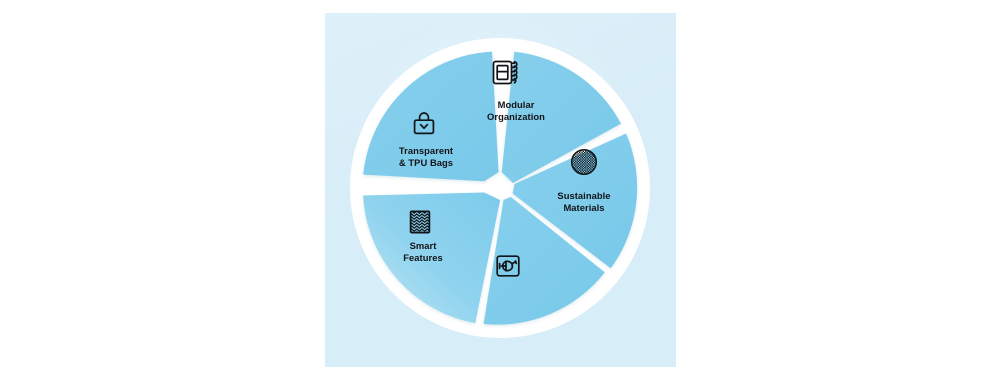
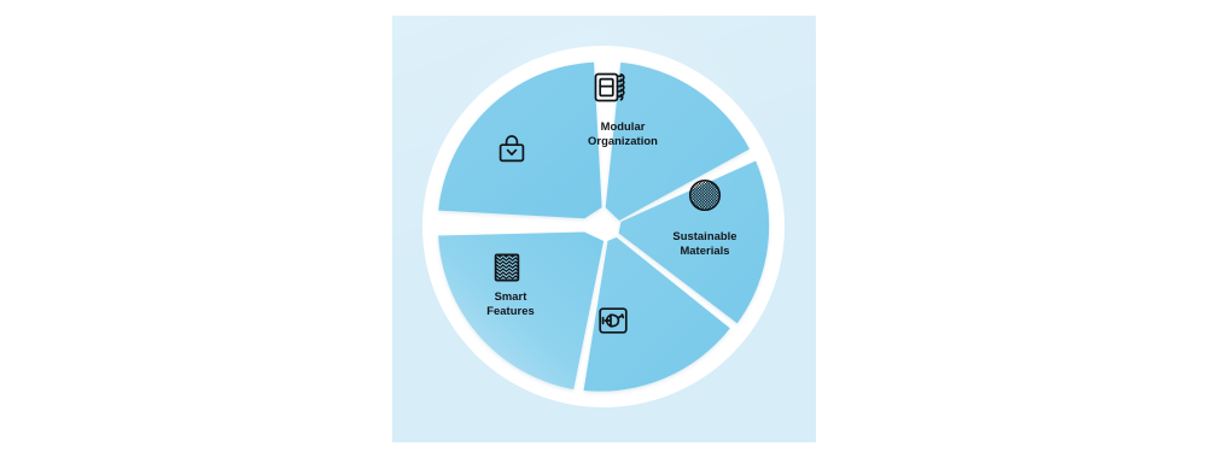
  Modular
  Organization
  Sustainable
  Materials
  Smart
  Features
- Transparent
- & TPU Bags
